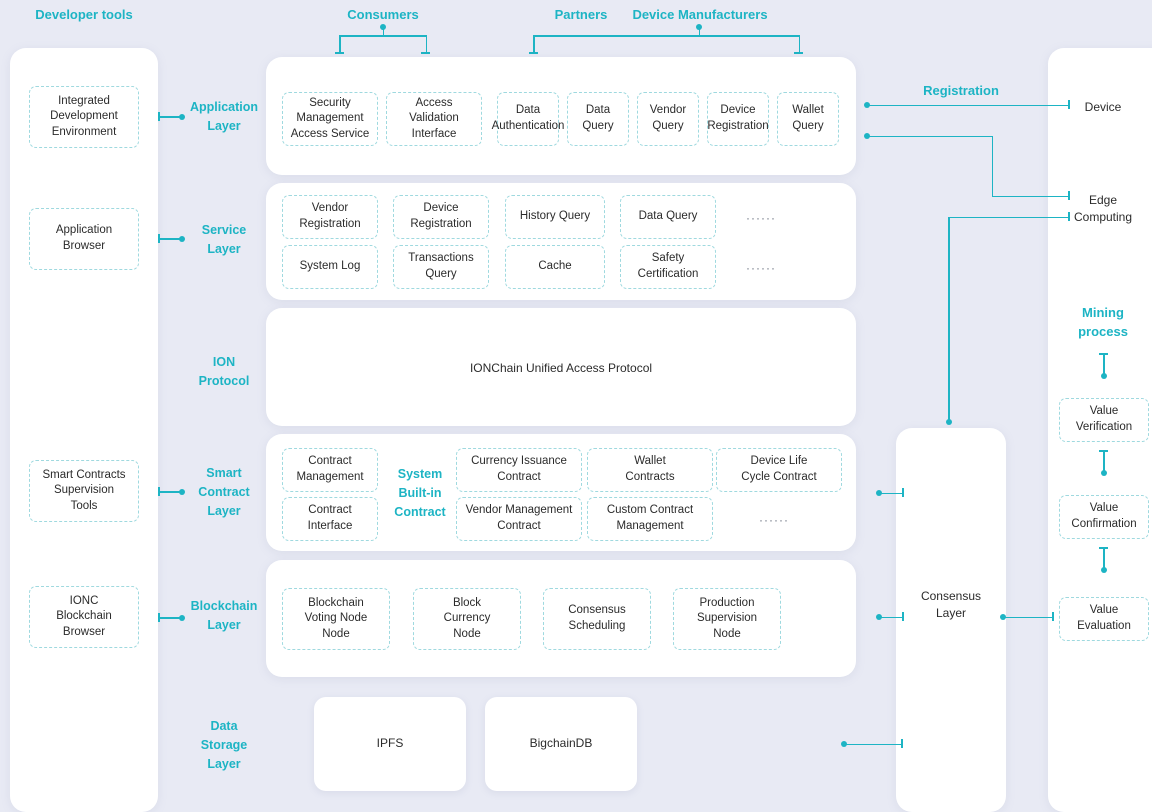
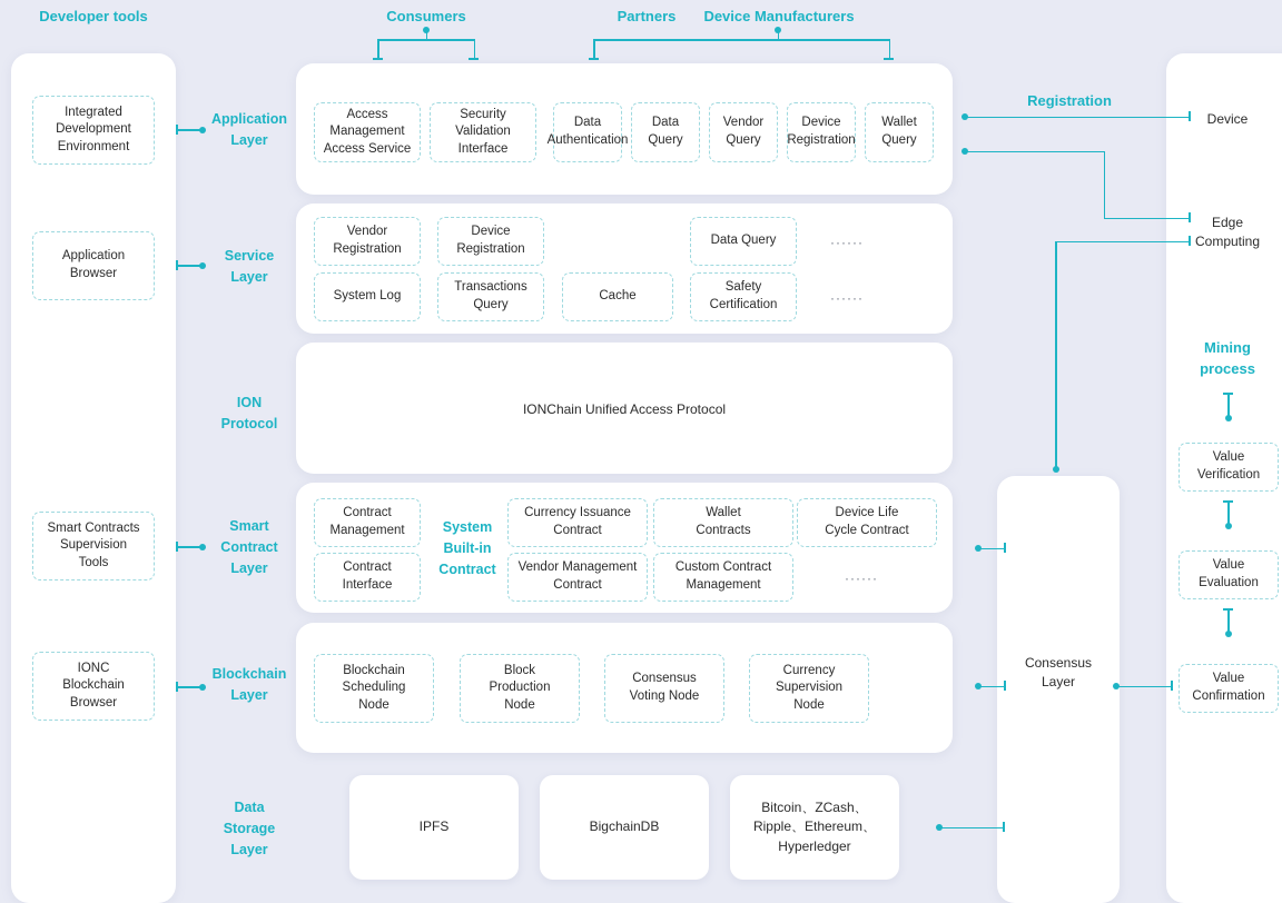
  Developer tools
  Consumers
  Partners
  Device Manufacturers
  Integrated
  Development
  Environment
  Application
  Browser
  Smart Contracts
  Supervision
  Tools
  IONC
  Blockchain
  Browser
  Application
  Layer
  Service
  Layer
  ION
  Protocol
  Smart
  Contract
  Layer
  Blockchain
  Layer
  Data
  Storage
  Layer
- Security
+ Access
  Management
  Access Service
- Access
+ Security
  Validation
  Interface
  Data
  Authentication
  Data
  Query
  Vendor
  Query
  Device
  Registration
  Wallet
  Query
  Vendor
  Registration
  Device
  Registration
- History Query
  Data Query
  ······
  System Log
  Transactions
  Query
  Cache
  Safety
  Certification
  ······
  IONChain Unified Access Protocol
  Contract
  Management
  Contract
  Interface
  System
  Built-in
  Contract
  Currency Issuance
  Contract
  Wallet
  Contracts
  Device Life
  Cycle Contract
  Vendor Management
  Contract
  Custom Contract
  Management
  ······
  Blockchain
- Voting Node
+ Scheduling
  Node
  Block
- Currency
+ Production
  Node
  Consensus
- Scheduling
+ Voting Node
- Production
+ Currency
  Supervision
  Node
  IPFS
  BigchainDB
+ Bitcoin、ZCash、
+ Ripple、Ethereum、
+ Hyperledger
  Consensus
  Layer
  Device
  Edge
  Computing
  Mining
  process
  Value
  Verification
  Value
- Confirmation
+ Evaluation
  Value
- Evaluation
+ Confirmation
  Registration
